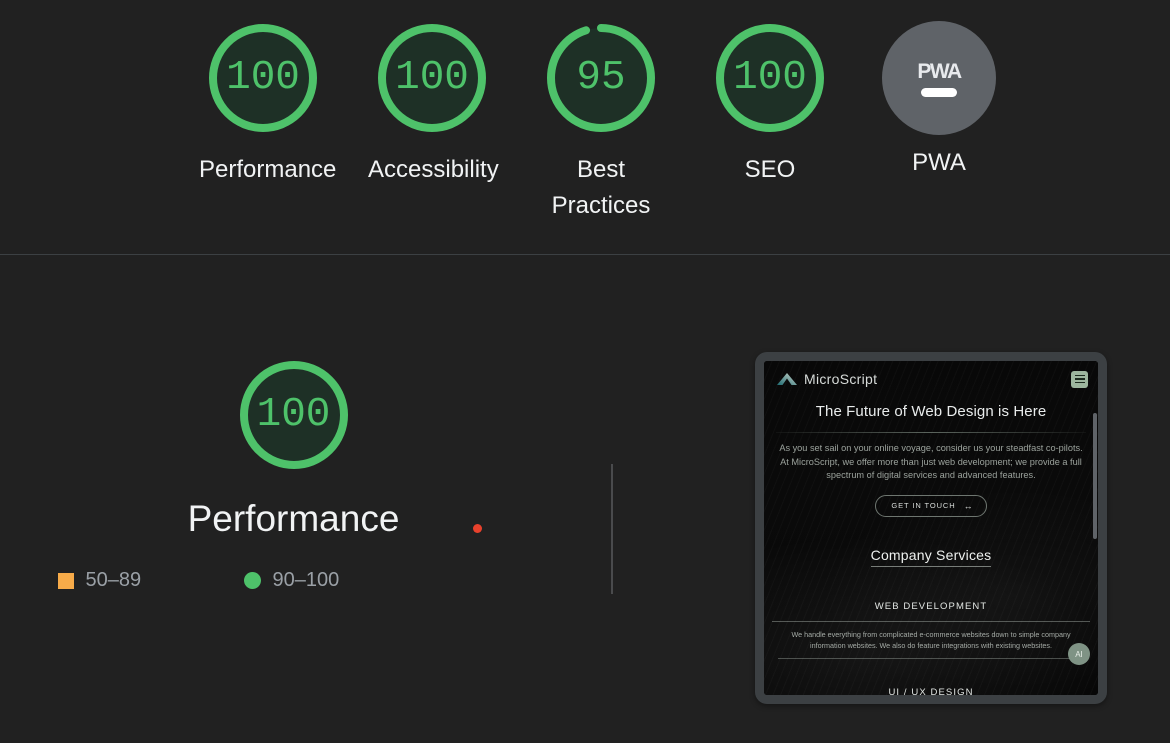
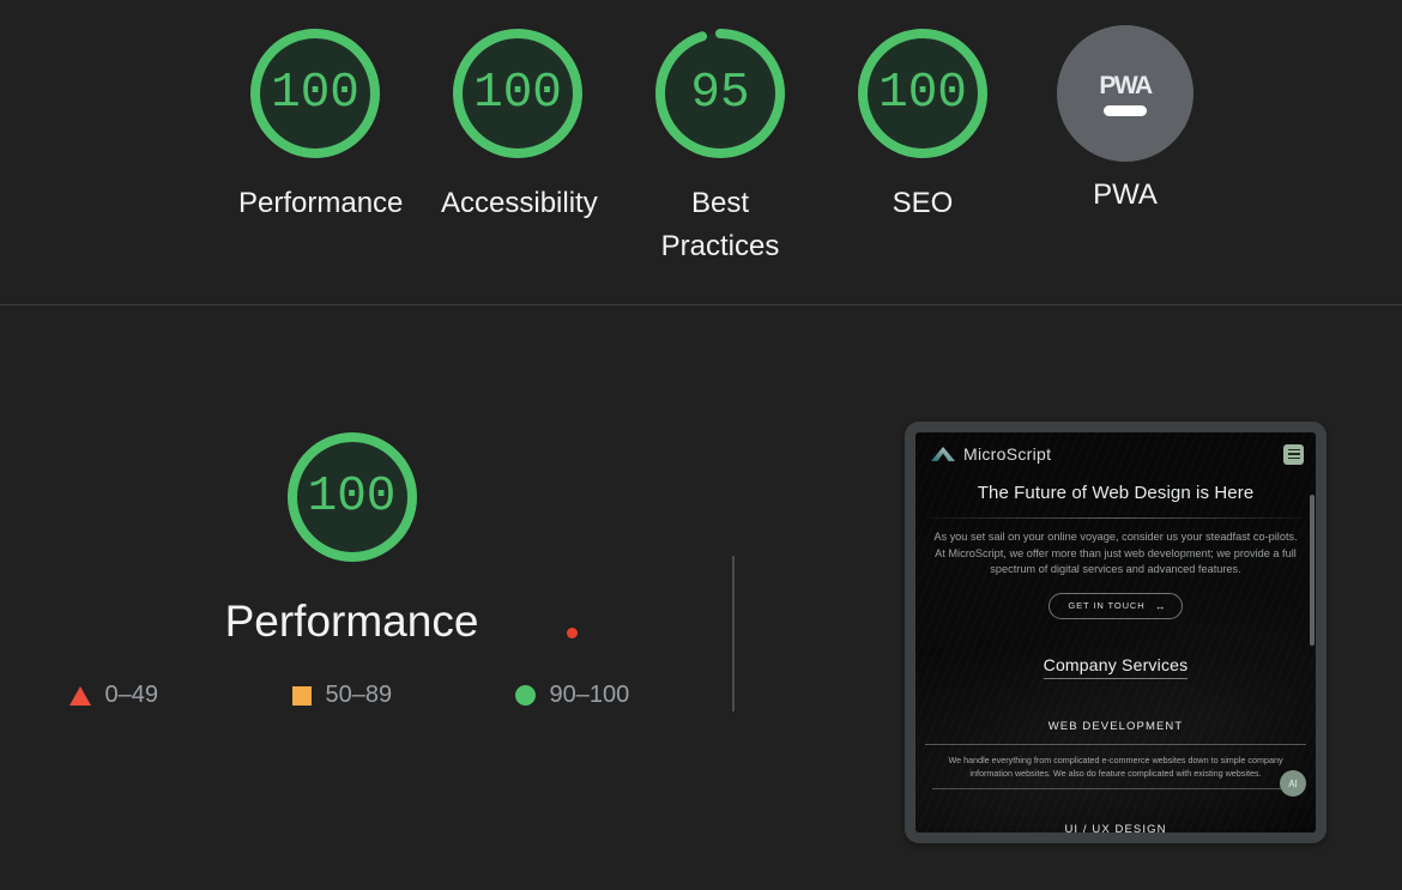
  100
  Performance
  100
  Accessibility
  95
  Best Practices
  100
  SEO
  PWA
  PWA
  100
  Performance
+ 0–49
  50–89
  90–100
  MicroScript
  The Future of Web Design is Here
  As you set sail on your online voyage, consider us your steadfast co-pilots. At MicroScript, we offer more than just web development; we provide a full spectrum of digital services and advanced features.
  GET IN TOUCH
  ↔
  Company Services
  WEB DEVELOPMENT
- We handle everything from complicated e-commerce websites down to simple company information websites. We also do feature integrations with existing websites.
+ We handle everything from complicated e-commerce websites down to simple company information websites. We also do feature complicated with existing websites.
  UI / UX DESIGN
  AI
